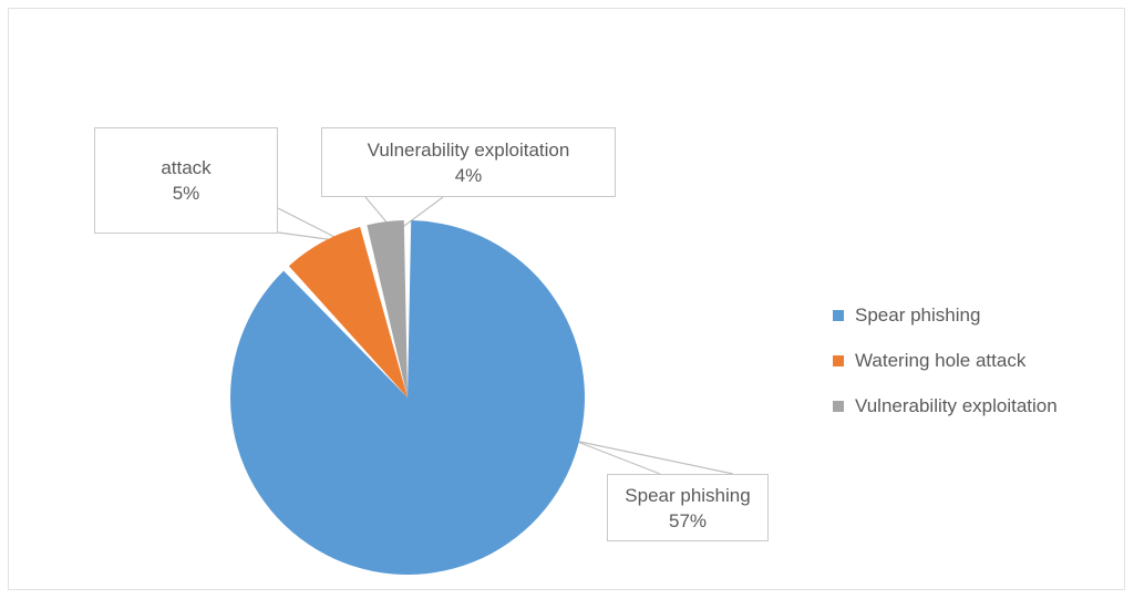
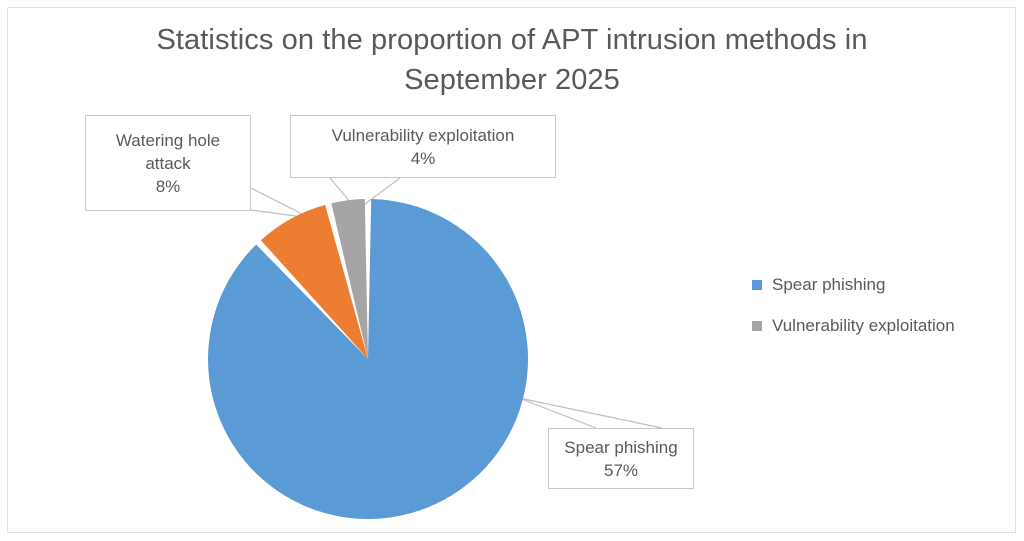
+ Statistics on the proportion of APT intrusion methods in
+ September 2025
+ Watering hole
  attack
- 5%
+ 8%
  Vulnerability exploitation
  4%
  Spear phishing
  57%
  Spear phishing
- Watering hole attack
  Vulnerability exploitation
